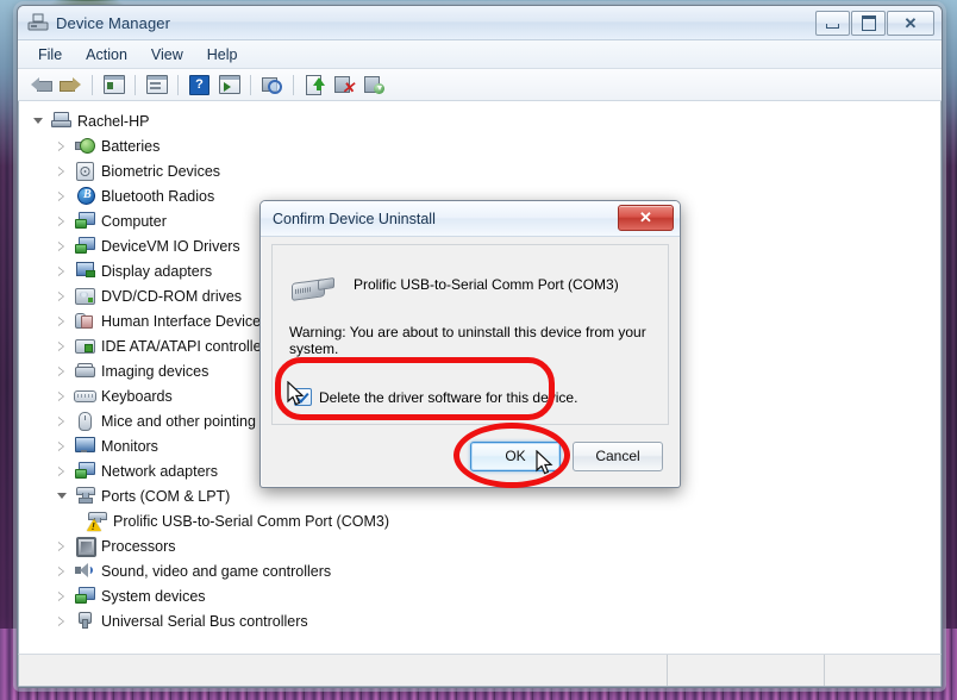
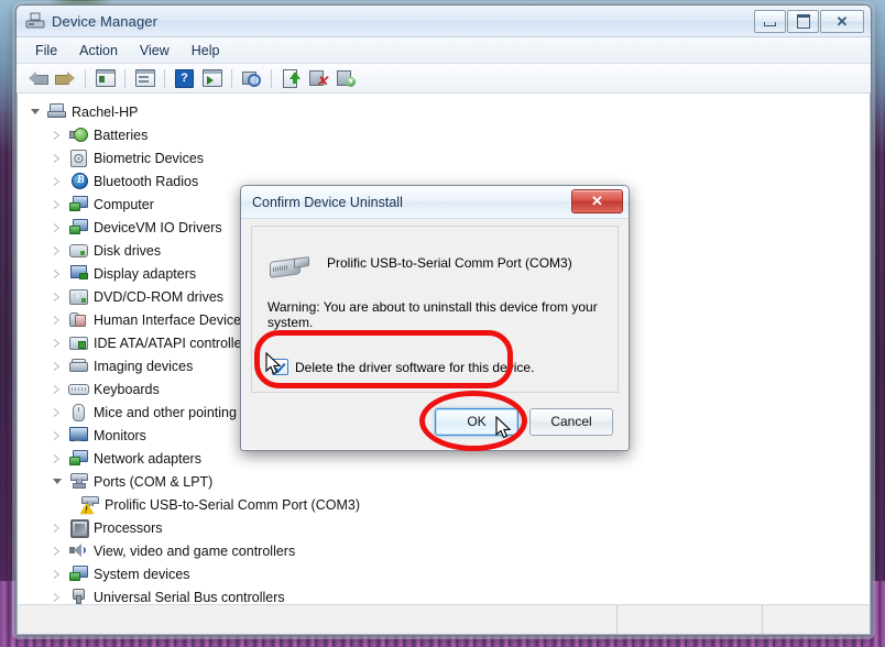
  Device Manager
  ✕
  File
  Action
  View
  Help
  ?
  ✕
  Rachel-HP
  Batteries
  Biometric Devices
  Bluetooth Radios
  Computer
  DeviceVM IO Drivers
+ Disk drives
  Display adapters
  DVD/CD-ROM drives
  Human Interface Device
  IDE ATA/ATAPI controlle
  Imaging devices
  Keyboards
  Mice and other pointing
  Monitors
  Network adapters
  Ports (COM & LPT)
  Prolific USB-to-Serial Comm Port (COM3)
  Processors
- Sound, video and game controllers
+ View, video and game controllers
  System devices
  Universal Serial Bus controllers
  Confirm Device Uninstall
  ✕
  Prolific USB-to-Serial Comm Port (COM3)
  Warning: You are about to uninstall this device from your system.
  Delete the driver software for this device.
  OK
  Cancel
